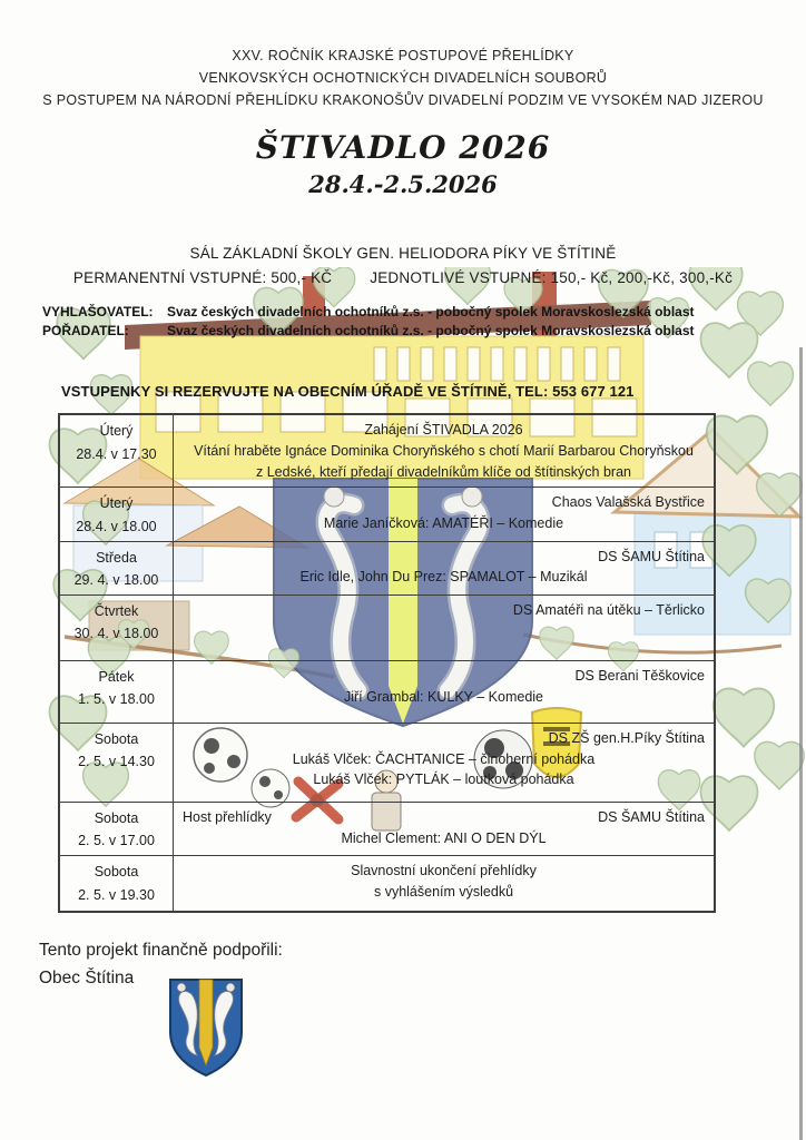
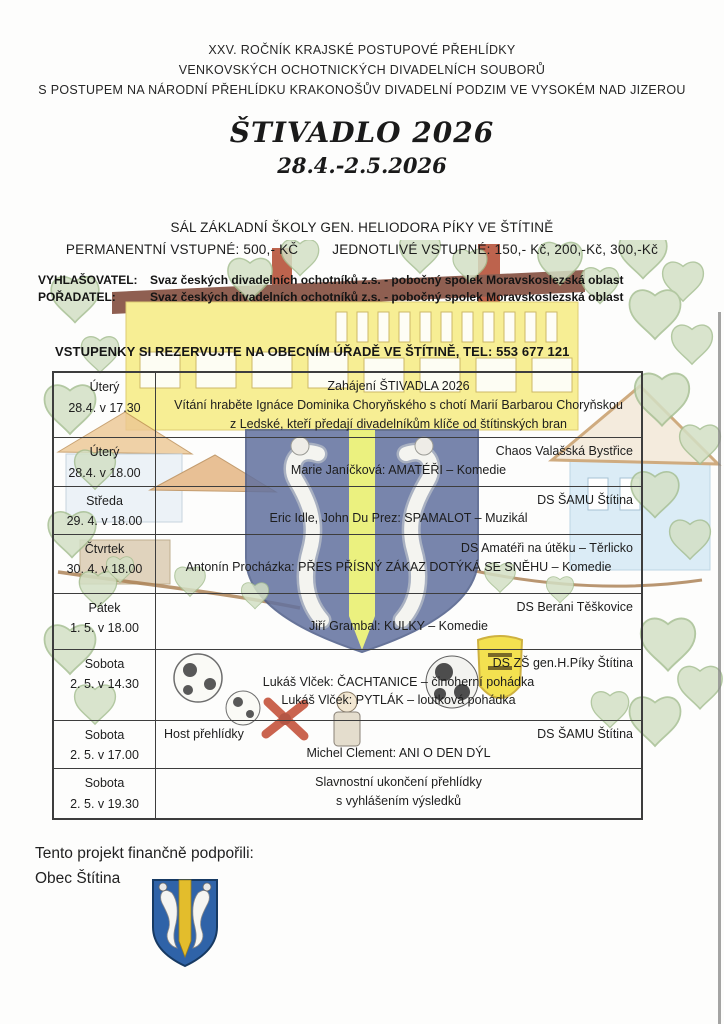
  XXV. ROČNÍK KRAJSKÉ POSTUPOVÉ PŘEHLÍDKY
  VENKOVSKÝCH OCHOTNICKÝCH DIVADELNÍCH SOUBORŮ
  S POSTUPEM NA NÁRODNÍ PŘEHLÍDKU KRAKONOŠŮV DIVADELNÍ PODZIM VE VYSOKÉM NAD JIZEROU
  ŠTIVADLO 2026
  28.4.-2.5.2026
  SÁL ZÁKLADNÍ ŠKOLY GEN. HELIODORA PÍKY VE ŠTÍTINĚ
  PERMANENTNÍ VSTUPNÉ: 500,- KČ JEDNOTLIVÉ VSTUPNÉ: 150,- Kč, 200,-Kč, 300,-Kč
  VYHLAŠOVATEL:
  Svaz českých divadelních ochotníků z.s. - pobočný spolek Moravskoslezská oblast
  POŘADATEL:
  Svaz českých divadelních ochotníků z.s. - pobočný spolek Moravskoslezská oblast
  VSTUPENKY SI REZERVUJTE NA OBECNÍM ÚŘADĚ VE ŠTÍTINĚ, TEL: 553 677 121
  Úterý
  28.4. v 17.30
  Zahájení ŠTIVADLA 2026
  Vítání hraběte Ignáce Dominika Choryňského s chotí Marií Barbarou Choryňskou
  z Ledské, kteří předají divadelníkům klíče od štítinských bran
  Úterý
  28.4. v 18.00
  Chaos Valašská Bystřice
  Marie Janíčková: AMATÉŘI – Komedie
  Středa
  29. 4. v 18.00
  DS ŠAMU Štítina
  Eric Idle, John Du Prez: SPAMALOT – Muzikál
  Čtvrtek
  30. 4. v 18.00
  DS Amatéři na útěku – Těrlicko
+ Antonín Procházka: PŘES PŘÍSNÝ ZÁKAZ DOTÝKÁ SE SNĚHU – Komedie
  Pátek
  1. 5. v 18.00
  DS Berani Těškovice
  Jiří Grambal: KULKY – Komedie
  Sobota
  2. 5. v 14.30
  DS ZŠ gen.H.Píky Štítina
  Lukáš Vlček: ČACHTANICE – činoherní pohádka
  Lukáš Vlček: PYTLÁK – loutková pohádka
  Sobota
  2. 5. v 17.00
  Host přehlídky
  DS ŠAMU Štítina
  Michel Clement: ANI O DEN DÝL
  Sobota
  2. 5. v 19.30
  Slavnostní ukončení přehlídky
  s vyhlášením výsledků
  Tento projekt finančně podpořili:
  Obec Štítina
